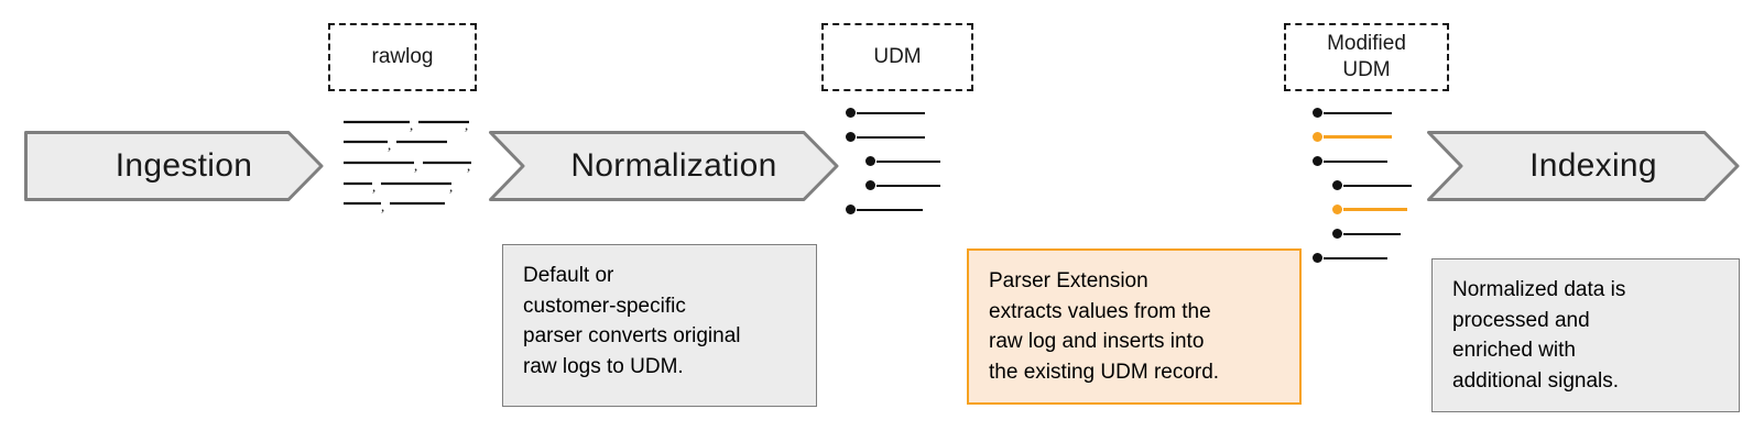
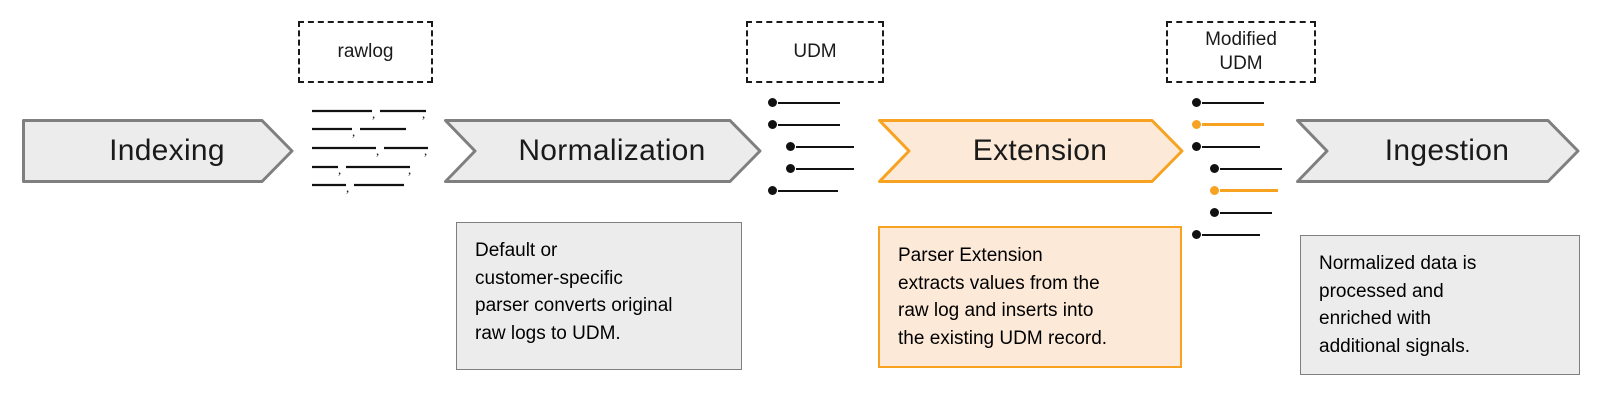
  rawlog
  UDM
  Modified
  UDM
- Ingestion
+ Indexing
  Normalization
+ Extension
- Indexing
+ Ingestion
  ,
  ,
  ,
  ,
  ,
  ,
  ,
  ,
  Default or
  customer-specific
  parser converts original
  raw logs to UDM.
  Parser Extension
  extracts values from the
  raw log and inserts into
  the existing UDM record.
  Normalized data is
  processed and
  enriched with
  additional signals.
